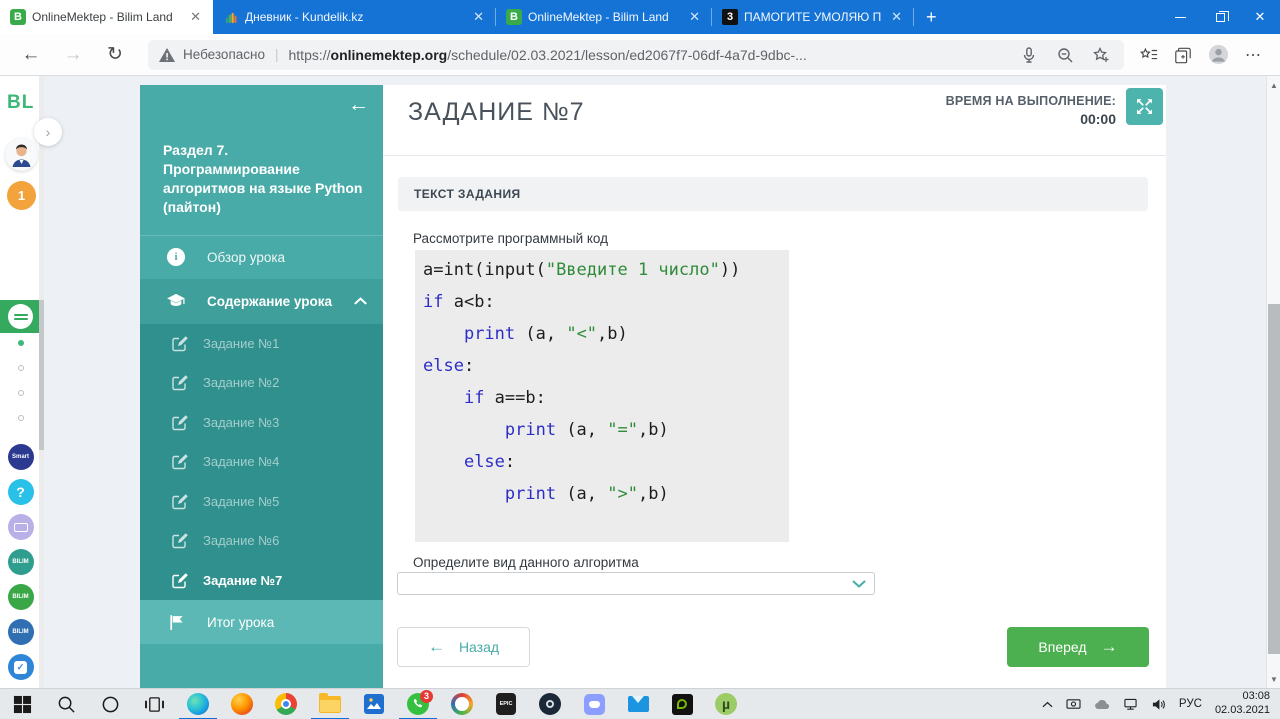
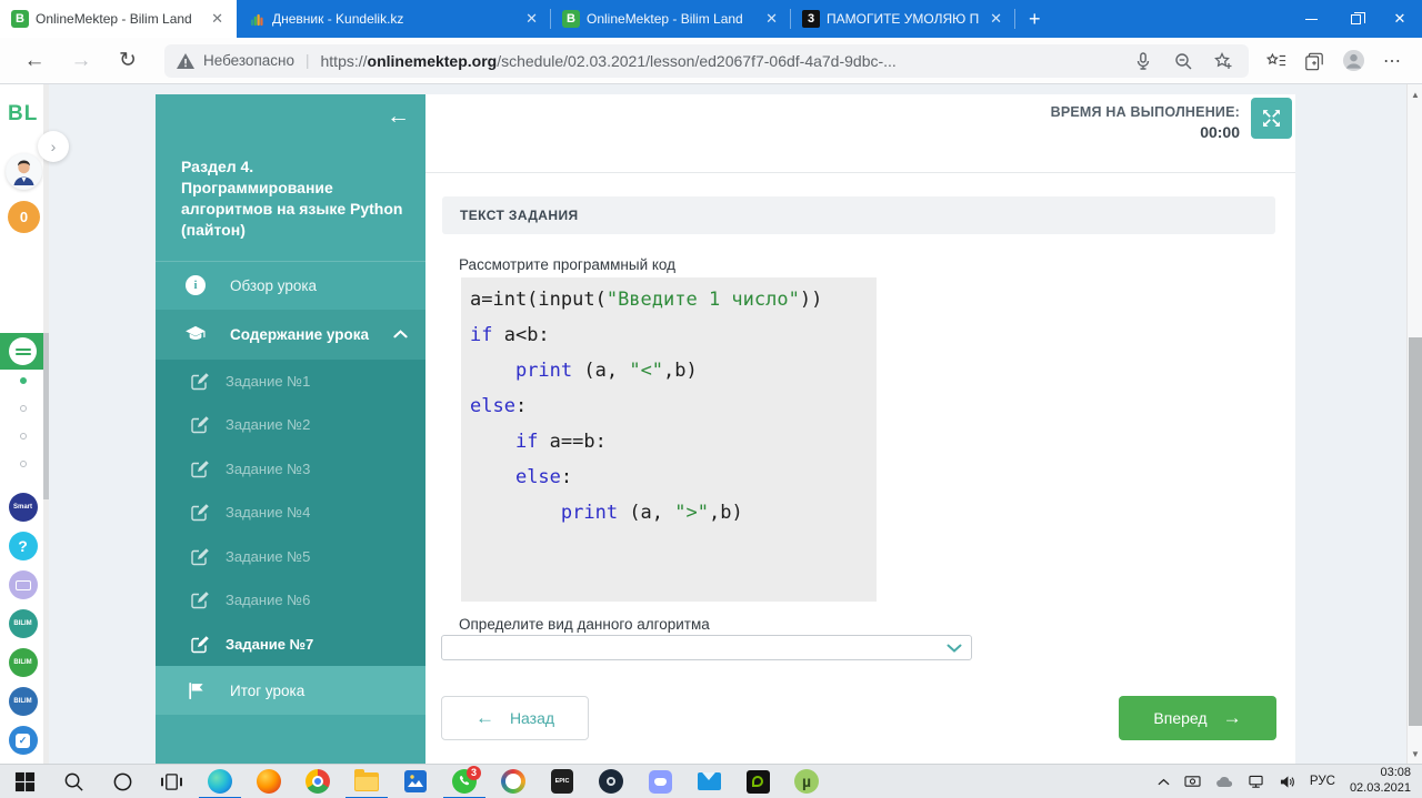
  B
  OnlineMektep - Bilim Land
  ✕
  Дневник - Kundelik.kz
  ✕
  B
  OnlineMektep - Bilim Land
  ✕
  3
  ПАМОГИТЕ УМОЛЯЮ П
  ✕
  +
  ✕
  ←
  →
  ↻
  Небезопасно
  |
  https://onlinemektep.org/schedule/02.03.2021/lesson/ed2067f7-06df-4a7d-9dbc-...
  ⋯
  BL
- 1
+ 0
  ?
  ✓
  ›
  ←
- Раздел 7. Программирование алгоритмов на языке Python (пайтон)
+ Раздел 4. Программирование алгоритмов на языке Python (пайтон)
  i
  Обзор урока
  Содержание урока
  Задание №1
  Задание №2
  Задание №3
  Задание №4
  Задание №5
  Задание №6
  Задание №7
  Итог урока
- ЗАДАНИЕ №7
  ВРЕМЯ НА ВЫПОЛНЕНИЕ:
  00:00
  ТЕКСТ ЗАДАНИЯ
  Рассмотрите программный код
  a=int(input("Введите 1 число"))
  if a<b:
  print (a, "<",b)
  else:
  if a==b:
- print (a, "=",b)
  else:
  print (a, ">",b)
  Определите вид данного алгоритма
  ←
  Назад
  Вперед
  →
  ▲
  ▼
  3
  µ
  РУС
  03:08
  02.03.2021
